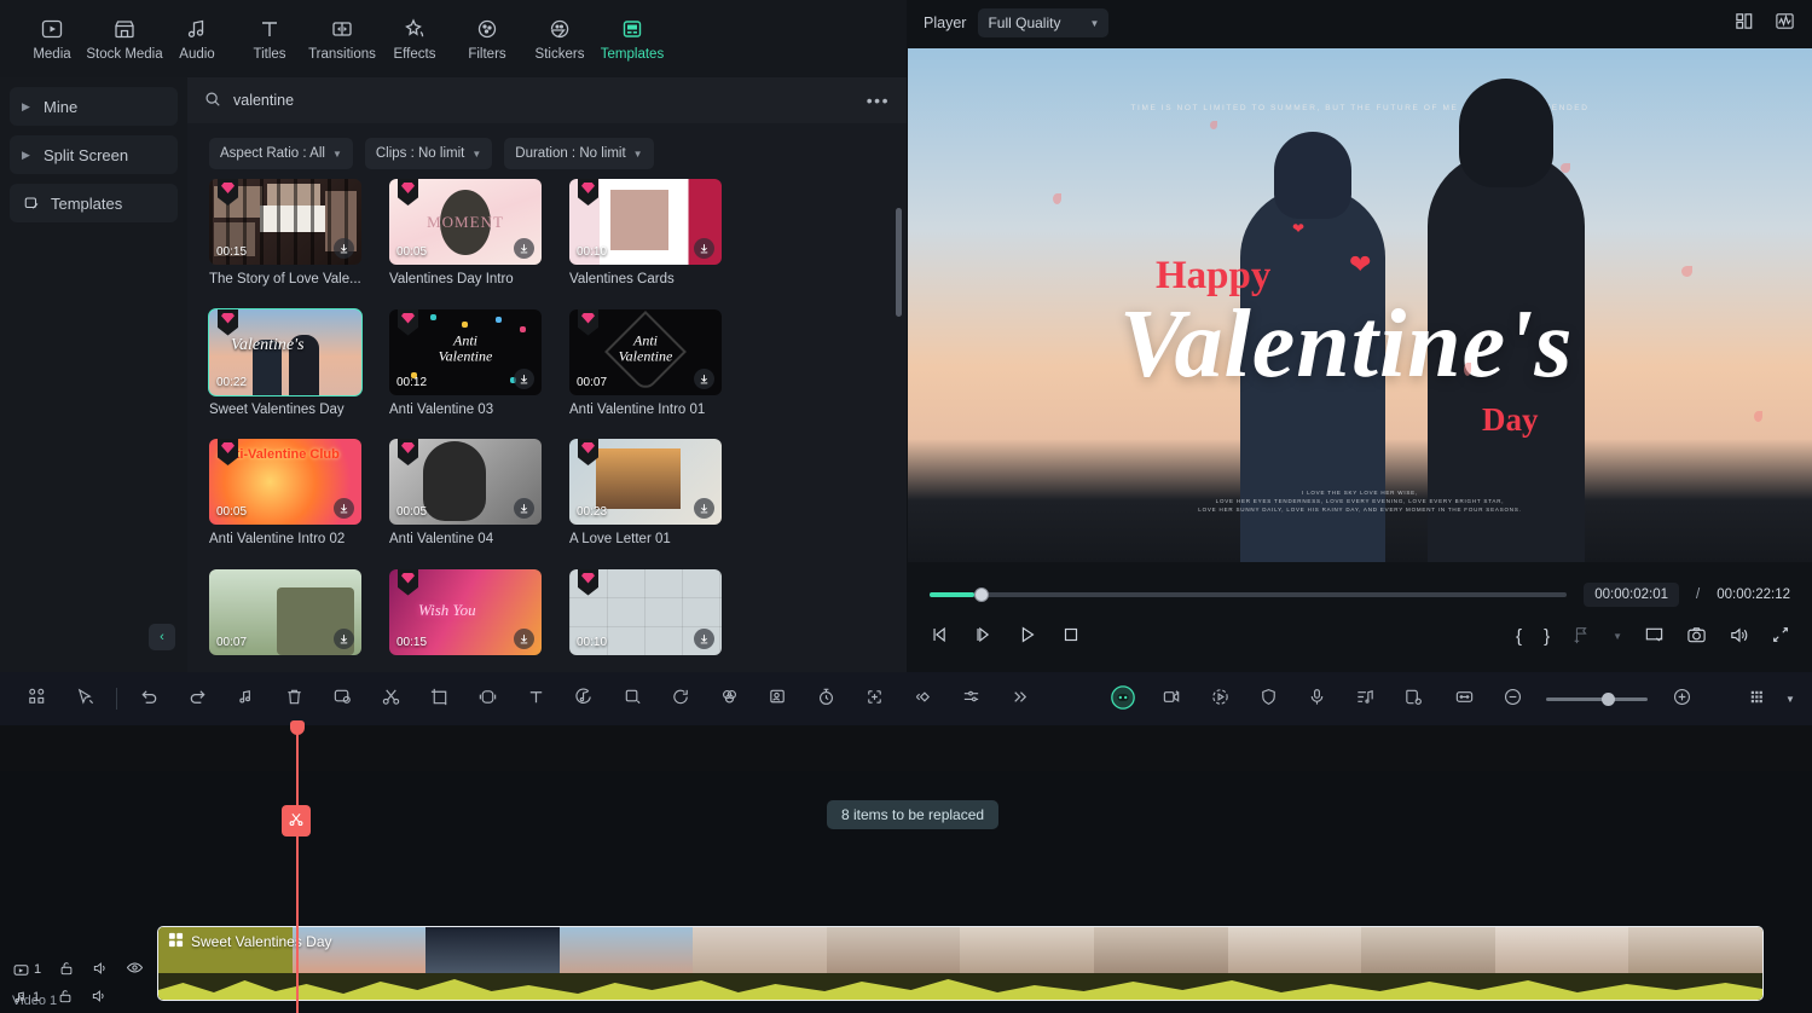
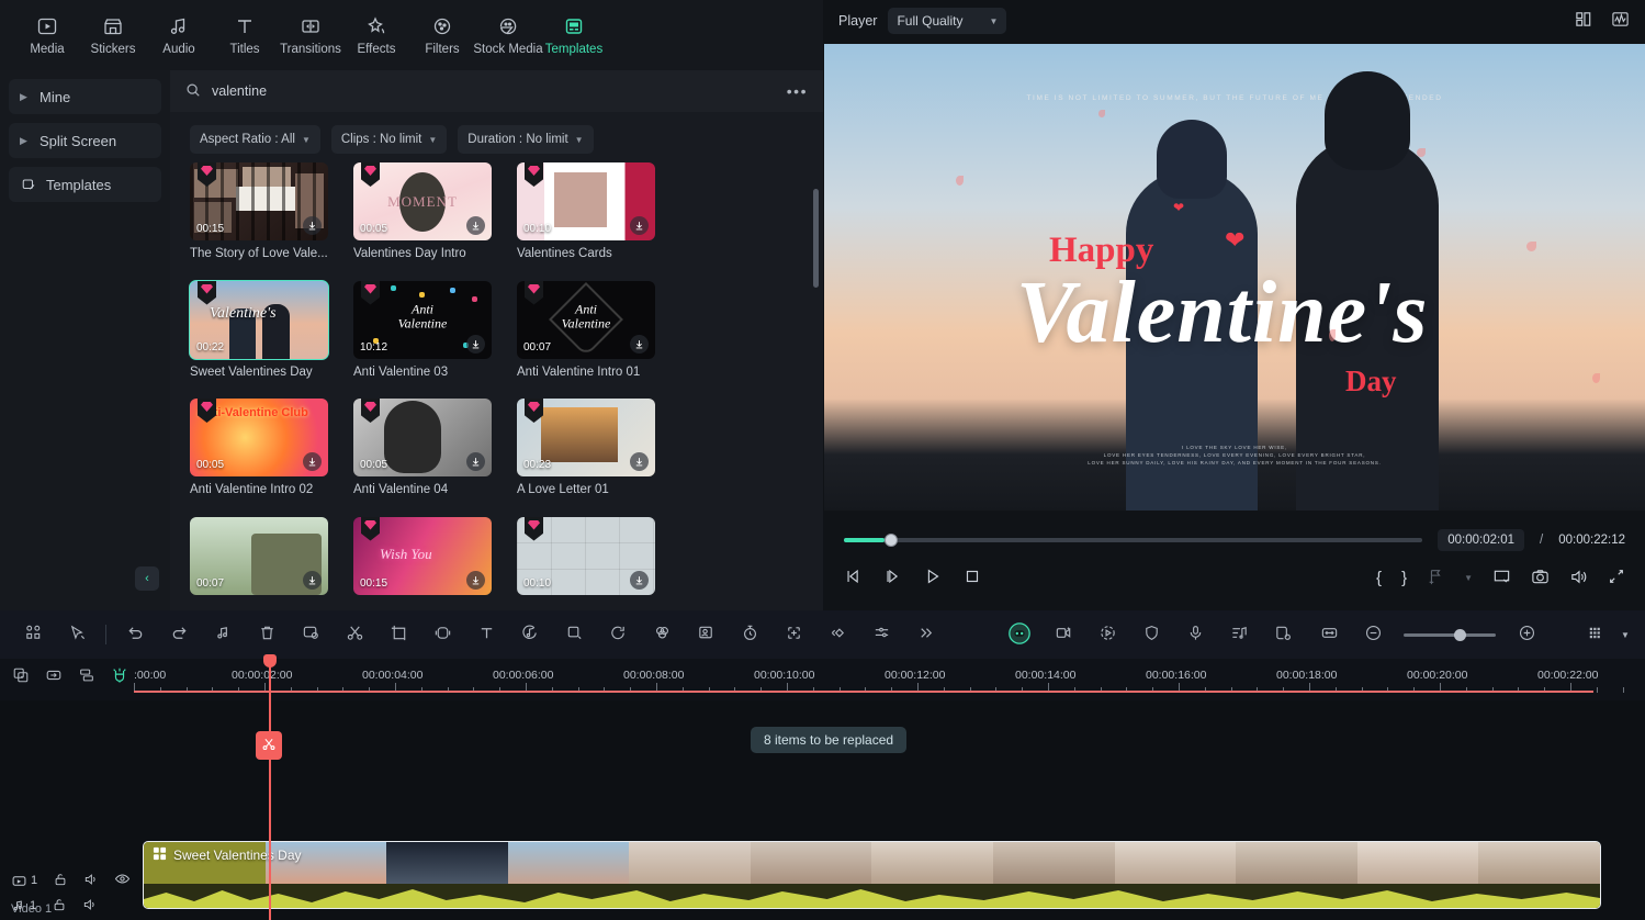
  Media
- Stock Media
+ Stickers
  Audio
  Titles
  Transitions
  Effects
  Filters
- Stickers
+ Stock Media
  Templates
  ▶
  Mine
  ▶
  Split Screen
  Templates
  ‹
  valentine
  •••
  Aspect Ratio : All
  ▼
  Clips : No limit
  ▼
  Duration : No limit
  ▼
  00:15
  The Story of Love Vale...
  MOMENT
  00:05
  Valentines Day Intro
  00:10
  Valentines Cards
  Valentine's
  00:22
  Sweet Valentines Day
  Anti
  Valentine
- 00:12
+ 10:12
  Anti Valentine 03
  Anti
  Valentine
  00:07
  Anti Valentine Intro 01
  i-Valentine Club
  00:05
  Anti Valentine Intro 02
  00:05
  Anti Valentine 04
  00:23
  A Love Letter 01
  00:07
  Wish You
  00:15
  00:10
  Player
  Full Quality
  ▼
  Happy
  ❤
  ❤
  Valentine's
  Day
  00:00:02:01
  /
  00:00:22:12
  {
  }
  ▼
  ▼
+ :00:00
+ 00:00:02:00
+ 00:00:04:00
+ 00:00:06:00
+ 00:00:08:00
+ 00:00:10:00
+ 00:00:12:00
+ 00:00:14:00
+ 00:00:16:00
+ 00:00:18:00
+ 00:00:20:00
+ 00:00:22:00
  1
  ideo 1
  1
  Sweet Valentine Day
  8 items to be replaced
